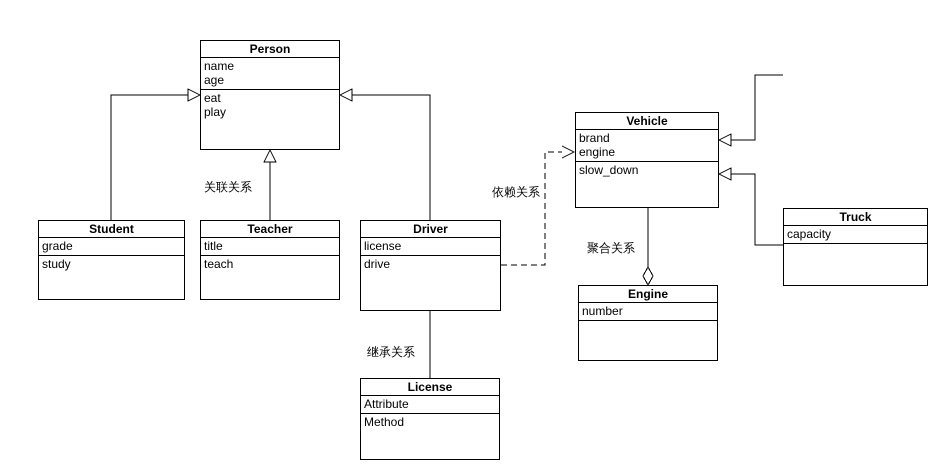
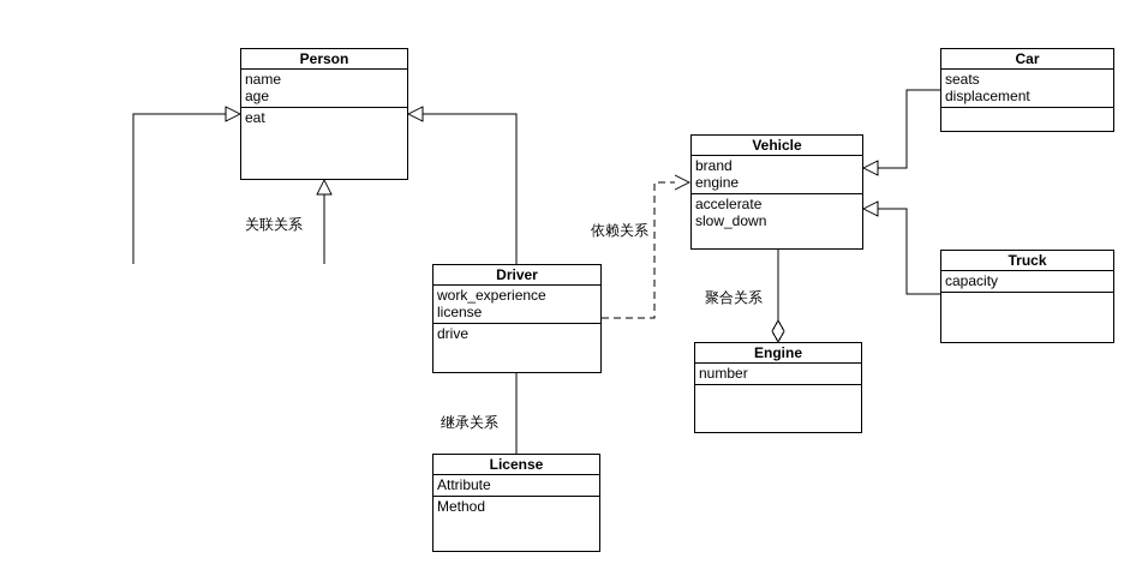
  Person
  name
  age
  eat
- play
- Student
- grade
- study
- Teacher
- title
- teach
  Driver
+ work_experience
  license
  drive
  License
  Attribute
  Method
  Vehicle
  brand
  engine
+ accelerate
  slow_down
  Engine
  number
+ Car
+ seats
+ displacement
  Truck
  capacity
  关联关系
  依赖关系
  继承关系
  聚合关系
